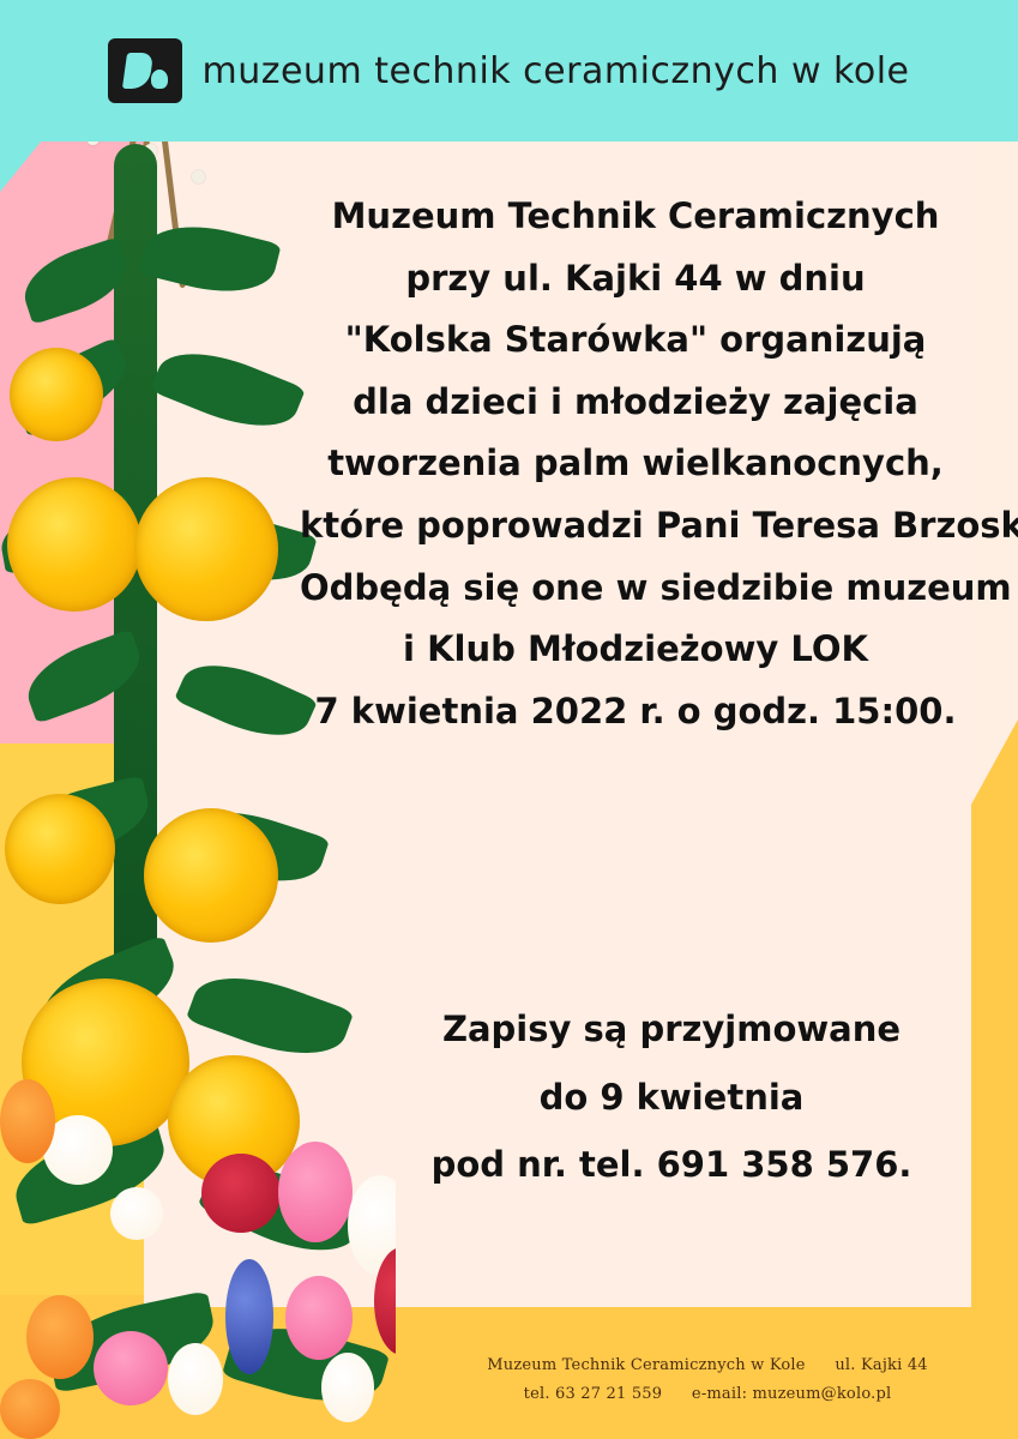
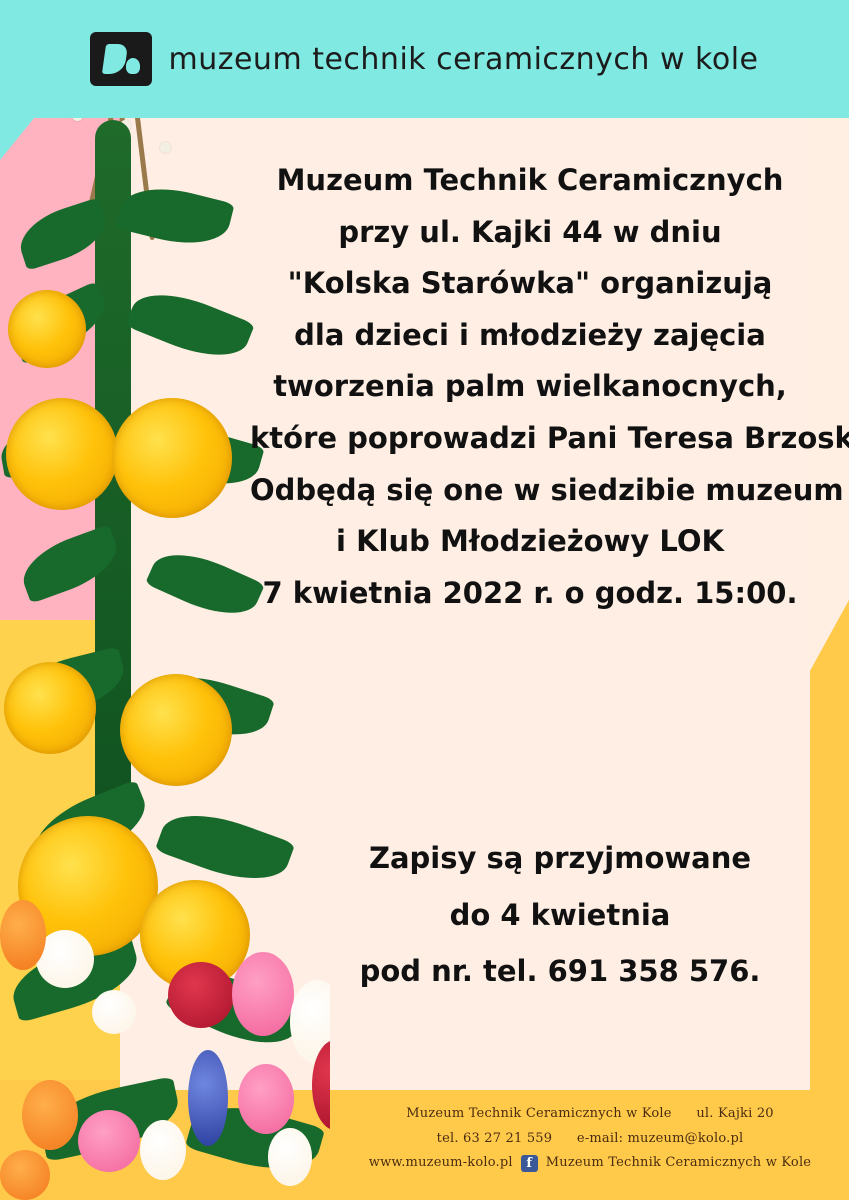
  muzeum technik ceramicznych w kole
  Muzeum Technik Ceramicznych
  przy ul. Kajki 44 w dniu
  "Kolska Starówka" organizują
  dla dzieci i młodzieży zajęcia
  tworzenia palm wielkanocnych,
  które poprowadzi Pani Teresa Brzosk
  Odbędą się one w siedzibie muzeum
  i Klub Młodzieżowy LOK
  7 kwietnia 2022 r. o godz. 15:00.
  Zapisy są przyjmowane
- do 9 kwietnia
+ do 4 kwietnia
  pod nr. tel. 691 358 576.
- Muzeum Technik Ceramicznych w Kole ul. Kajki 44
+ Muzeum Technik Ceramicznych w Kole ul. Kajki 20
  tel. 63 27 21 559 e-mail: muzeum@kolo.pl
+ www.muzeum-kolo.pl
+ f
+ Muzeum Technik Ceramicznych w Kole
